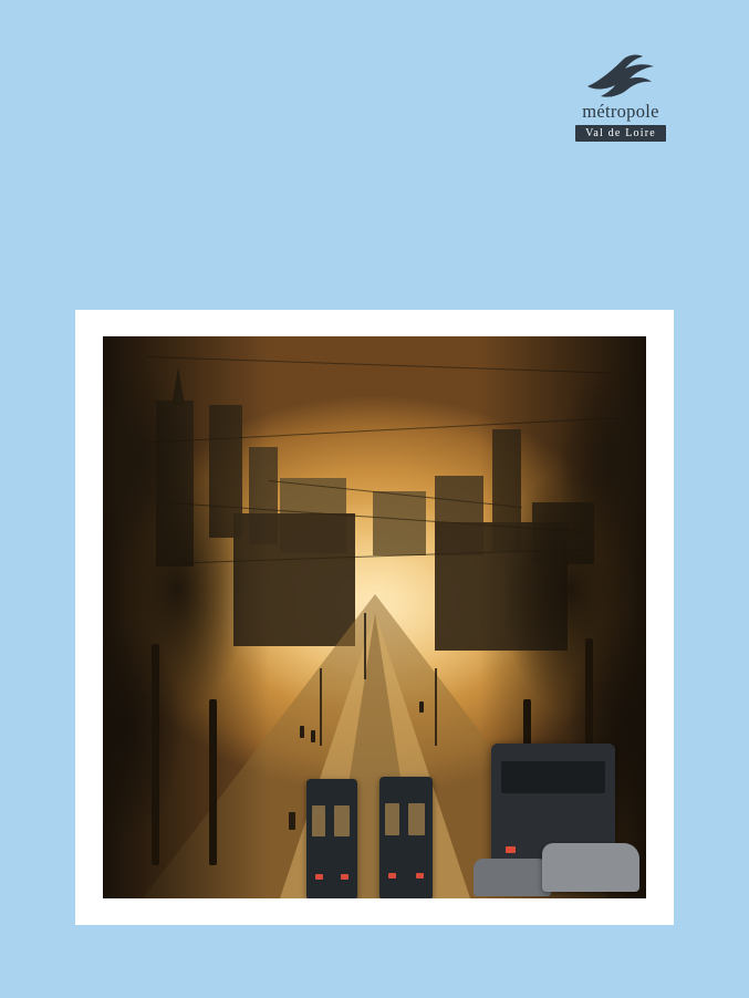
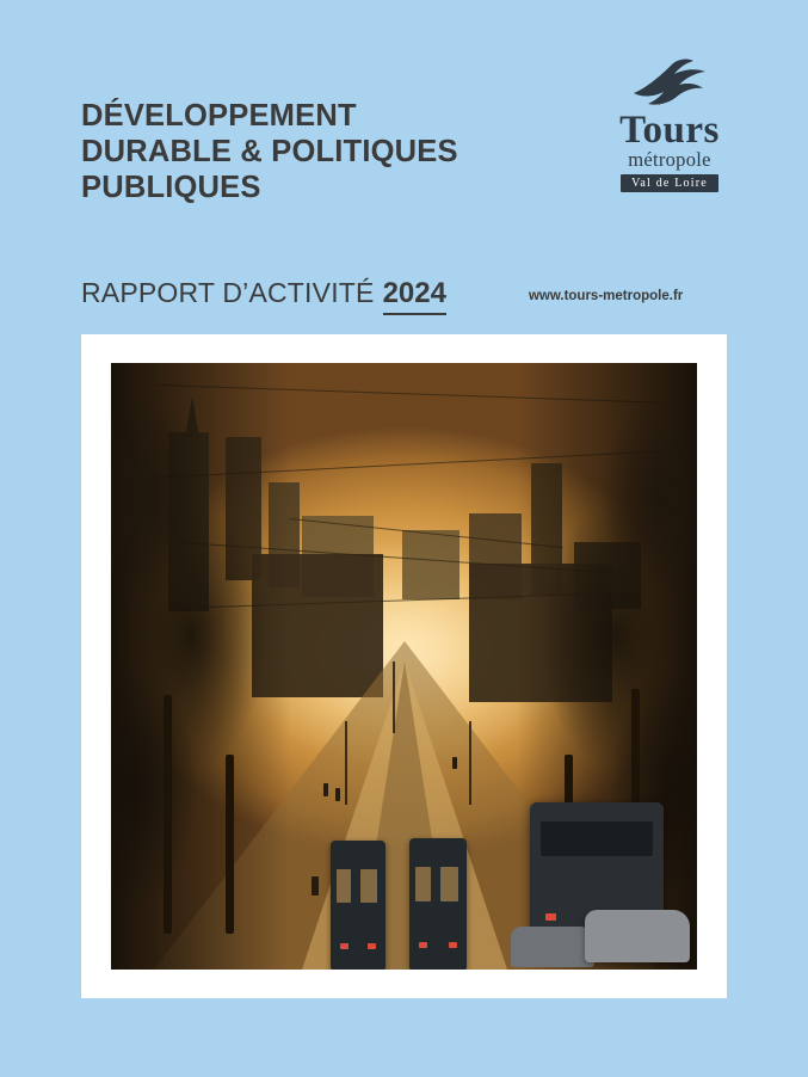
+ DÉVELOPPEMENT
+ DURABLE & POLITIQUES
+ PUBLIQUES
+ RAPPORT D’ACTIVITÉ
+ 2024
+ www.tours-metropole.fr
+ Tours
  métropole
  Val de Loire
